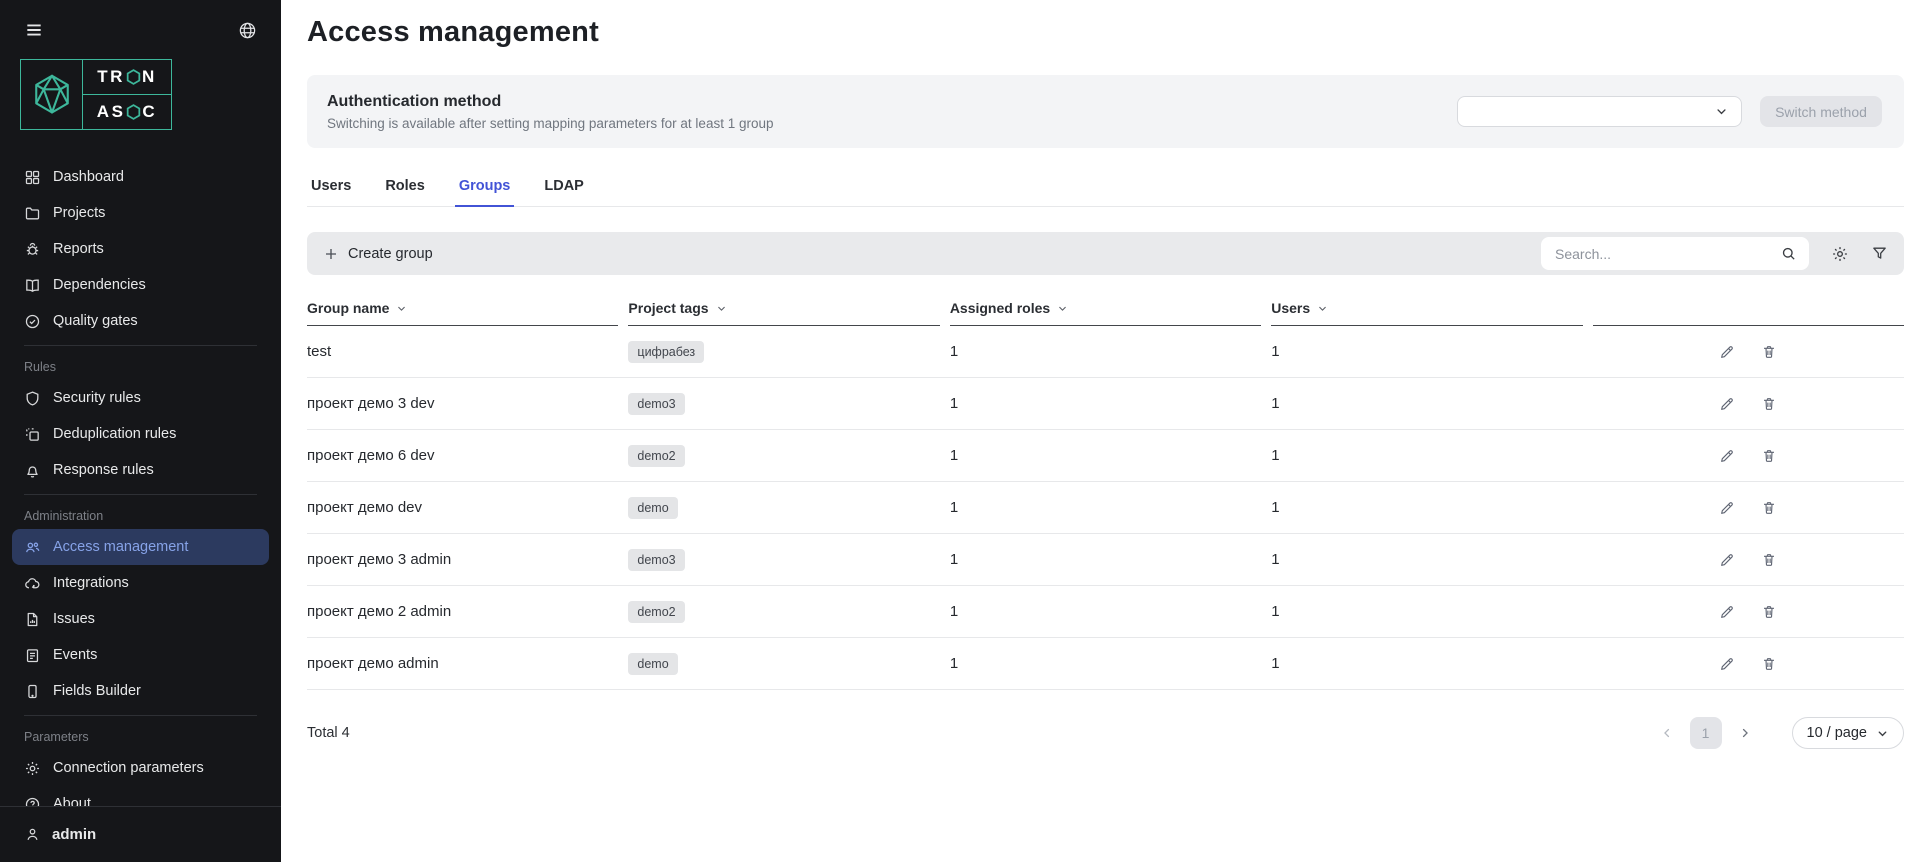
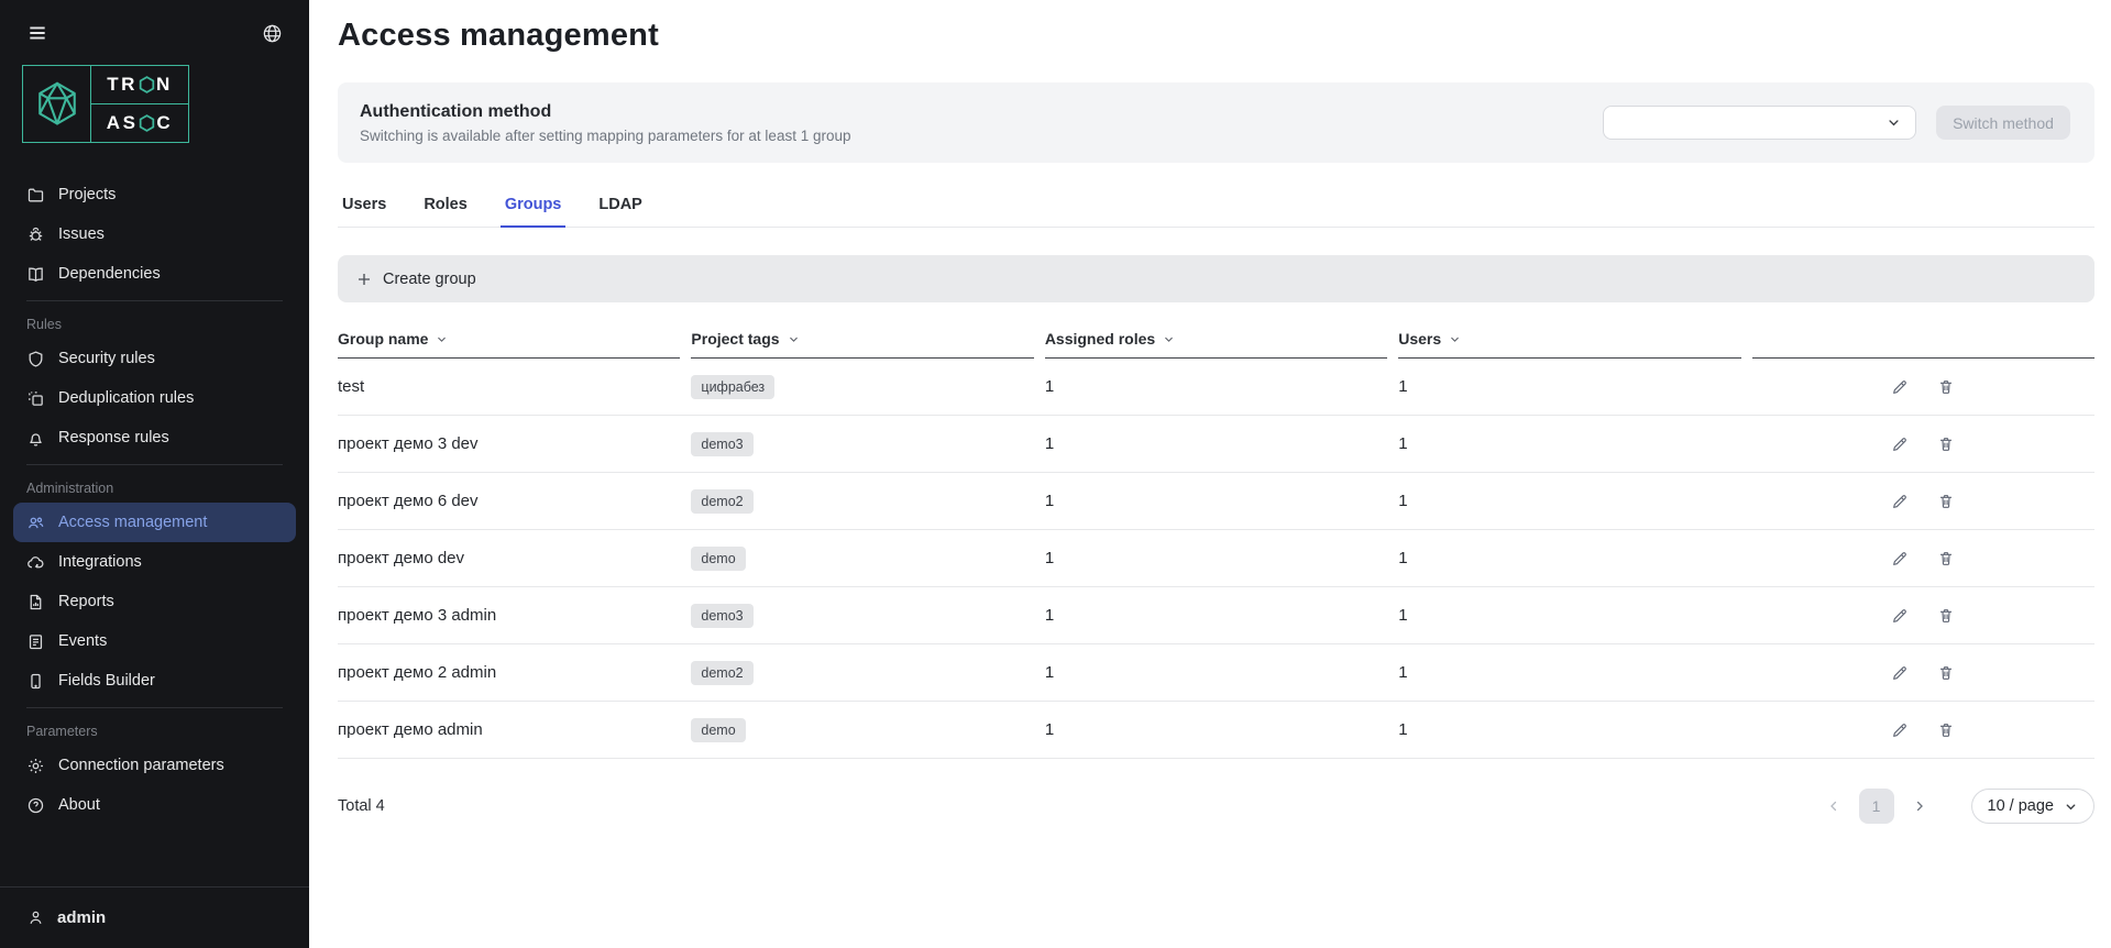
  TR
  N
  AS
  C
- Dashboard
  Projects
- Reports
+ Issues
  Dependencies
- Quality gates
  Rules
  Security rules
  Deduplication rules
  Response rules
  Administration
  Access management
  Integrations
- Issues
+ Reports
  Events
  Fields Builder
  Parameters
  Connection parameters
  About
  admin
  Access management
  Authentication method
  Switching is available after setting mapping parameters for at least 1 group
  Switch method
  Users
  Roles
  Groups
  LDAP
  Create group
- Search...
  Group name
  Project tags
  Assigned roles
  Users
  test
  цифрабез
  1
  1
  проект демо 3 dev
  demo3
  1
  1
  проект демо 6 dev
  demo2
  1
  1
  проект демо dev
  demo
  1
  1
  проект демо 3 admin
  demo3
  1
  1
  проект демо 2 admin
  demo2
  1
  1
  проект демо admin
  demo
  1
  1
  Total 4
  1
  10 / page
